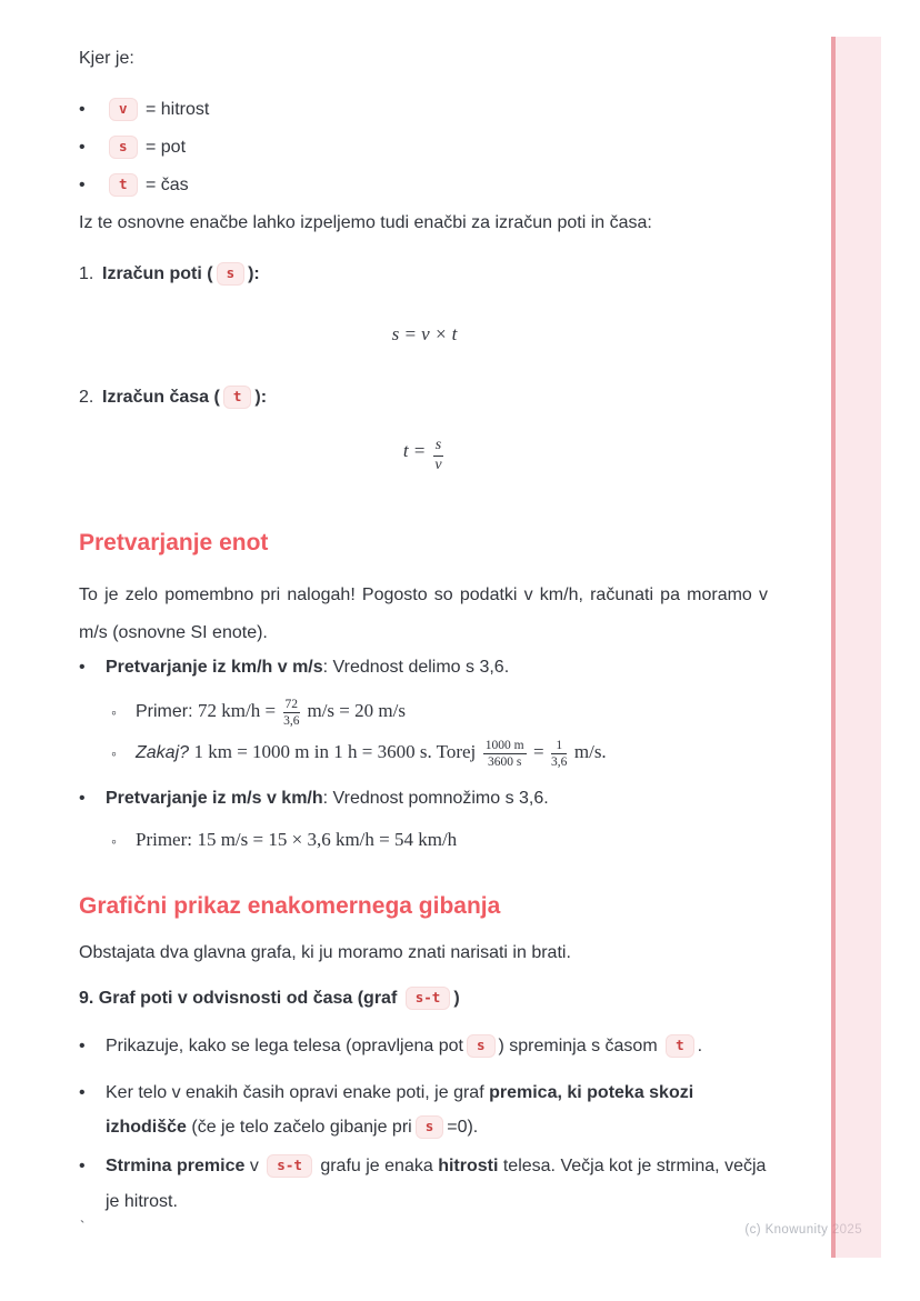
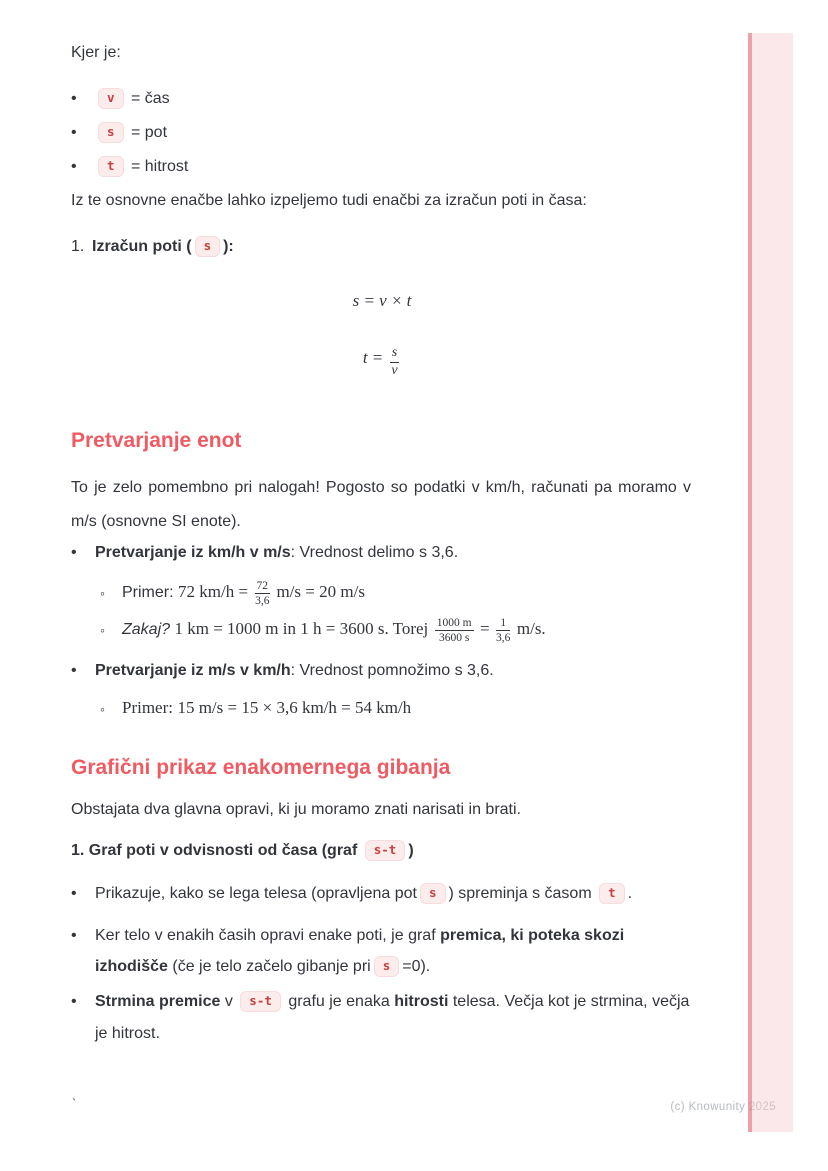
  Kjer je:
- v = hitrost
+ v = čas
  s = pot
- t = čas
+ t = hitrost
  Iz te osnovne enačbe lahko izpeljemo tudi enačbi za izračun poti in časa:
  1.
  Izračun poti ( s ):
  s = v × t
- 2.
- Izračun časa ( t ):
  t =
  s
  v
  Pretvarjanje enot
  To je zelo pomembno pri nalogah! Pogosto so podatki v km/h, računati pa moramo v m/s (osnovne SI enote).
  Pretvarjanje iz km/h v m/s: Vrednost delimo s 3,6.
  Primer: 72 km/h =
  72
  3,6
  m/s = 20 m/s
  Zakaj? 1 km = 1000 m in 1 h = 3600 s. Torej
  1000 m
  3600 s
  =
  1
  3,6
  m/s.
  Pretvarjanje iz m/s v km/h: Vrednost pomnožimo s 3,6.
  Primer: 15 m/s = 15 × 3,6 km/h = 54 km/h
  Grafični prikaz enakomernega gibanja
- Obstajata dva glavna grafa, ki ju moramo znati narisati in brati.
+ Obstajata dva glavna opravi, ki ju moramo znati narisati in brati.
- 9. Graf poti v odvisnosti od časa (graf s-t )
+ 1. Graf poti v odvisnosti od časa (graf s-t )
  Prikazuje, kako se lega telesa (opravljena pot s ) spreminja s časom t .
  Ker telo v enakih časih opravi enake poti, je graf premica, ki poteka skozi izhodišče (če je telo začelo gibanje pri s =0).
  Strmina premice v s-t grafu je enaka hitrosti telesa. Večja kot je strmina, večja je hitrost.
  `
  (c) Knowunity 2025
